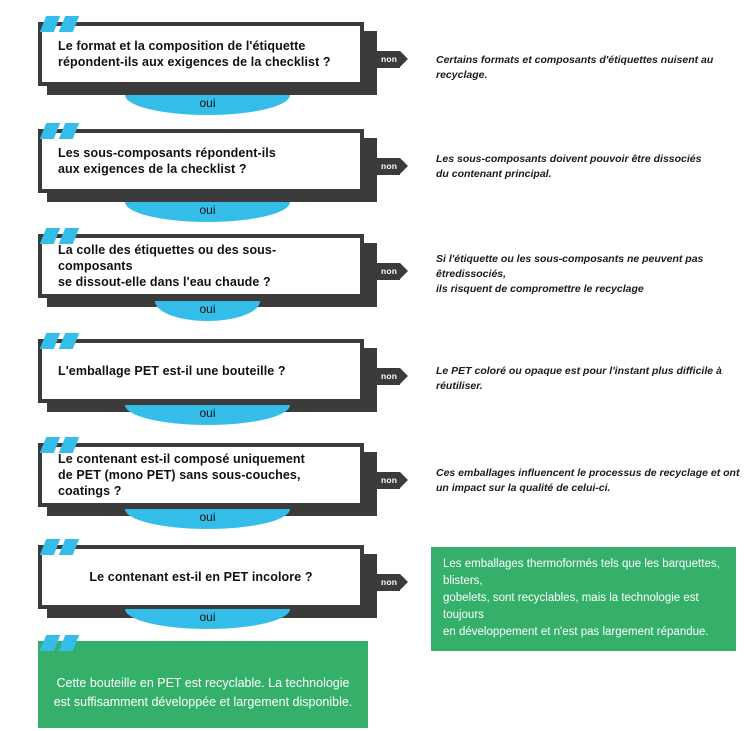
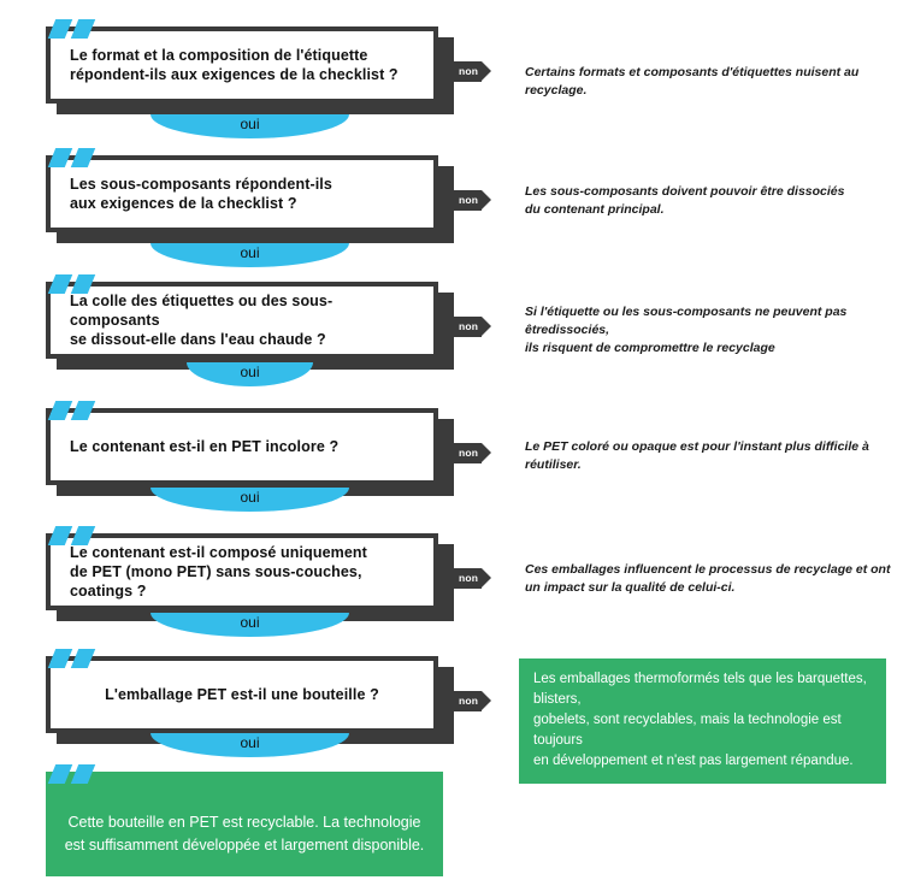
  Le format et la composition de l'étiquette
  répondent-ils aux exigences de la checklist ?
  non
  Certains formats et composants d'étiquettes nuisent au recyclage.
  oui
  Les sous-composants répondent-ils
  aux exigences de la checklist ?
  non
  Les sous-composants doivent pouvoir être dissociés
  du contenant principal.
  oui
  La colle des étiquettes ou des sous-composants
  se dissout-elle dans l'eau chaude ?
  non
  Si l'étiquette ou les sous-composants ne peuvent pas êtredissociés,
  ils risquent de compromettre le recyclage
  oui
- L'emballage PET est-il une bouteille ?
+ Le contenant est-il en PET incolore ?
  non
  Le PET coloré ou opaque est pour l'instant plus difficile à réutiliser.
  oui
  Le contenant est-il composé uniquement
  de PET (mono PET) sans sous-couches, coatings ?
  non
  Ces emballages influencent le processus de recyclage et ont
  un impact sur la qualité de celui-ci.
  oui
- Le contenant est-il en PET incolore ?
+ L'emballage PET est-il une bouteille ?
  non
  Les emballages thermoformés tels que les barquettes, blisters,
  gobelets, sont recyclables, mais la technologie est toujours
  en développement et n'est pas largement répandue.
  oui
  Cette bouteille en PET est recyclable. La technologie
  est suffisamment développée et largement disponible.
